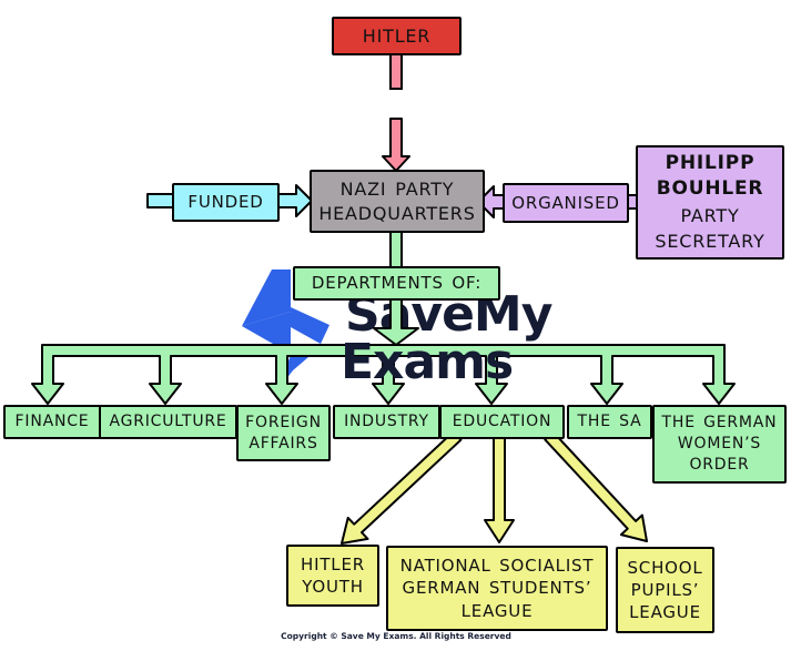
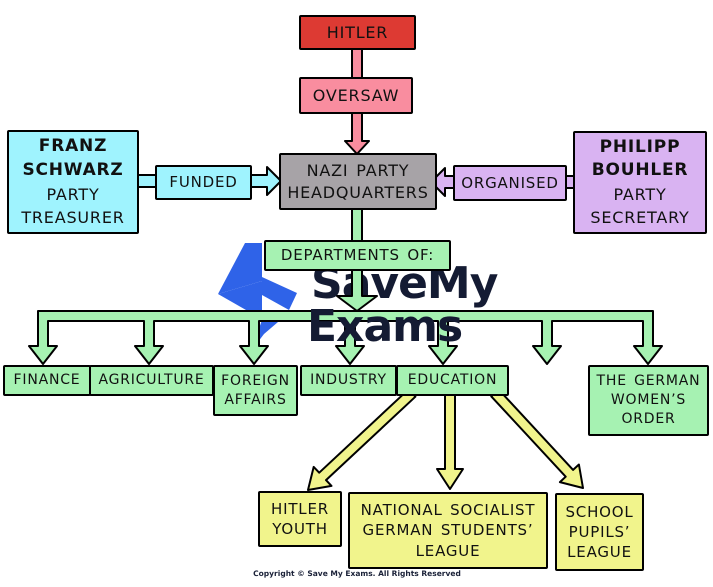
  SveMy
  Exams
  HITLER
+ OVERSAW
  NAZI PARTY HEADQUARTERS
+ FRANZ SCHWARZ
+ PARTY TREASURER
  FUNDED
  ORGANISED
  PHILIPP BOUHLER
  PARTY SECRETARY
  DEPARTMENTS OF:
  FINANCE
  AGRICULTURE
  FOREIGN AFFAIRS
  INDUSTRY
  EDUCATION
- THE SA
  THE GERMAN WOMEN’S ORDER
  HITLER YOUTH
  NATIONAL SOCIALIST GERMAN STUDENTS’ LEAGUE
  SCHOOL PUPILS’ LEAGUE
  Copyright © Save My Exams. All Rights Reserved
